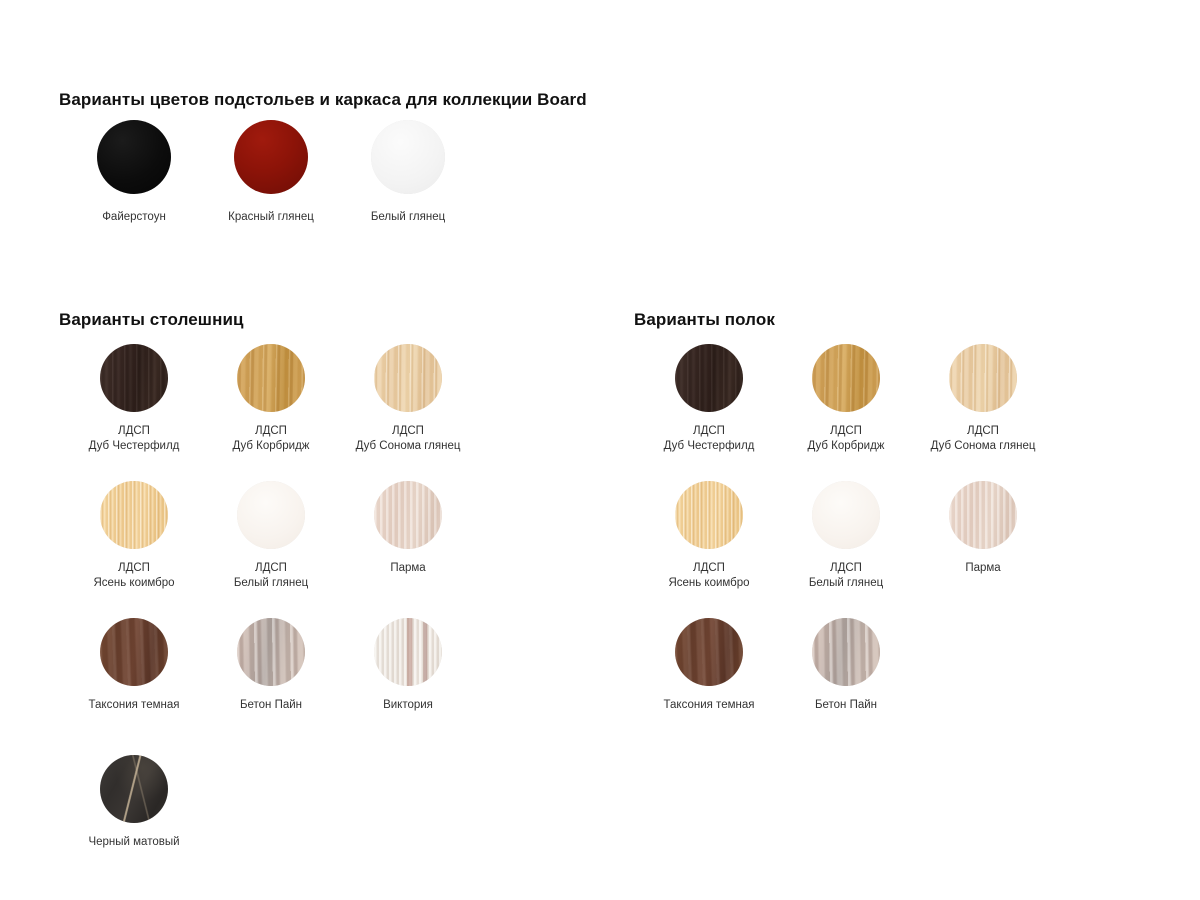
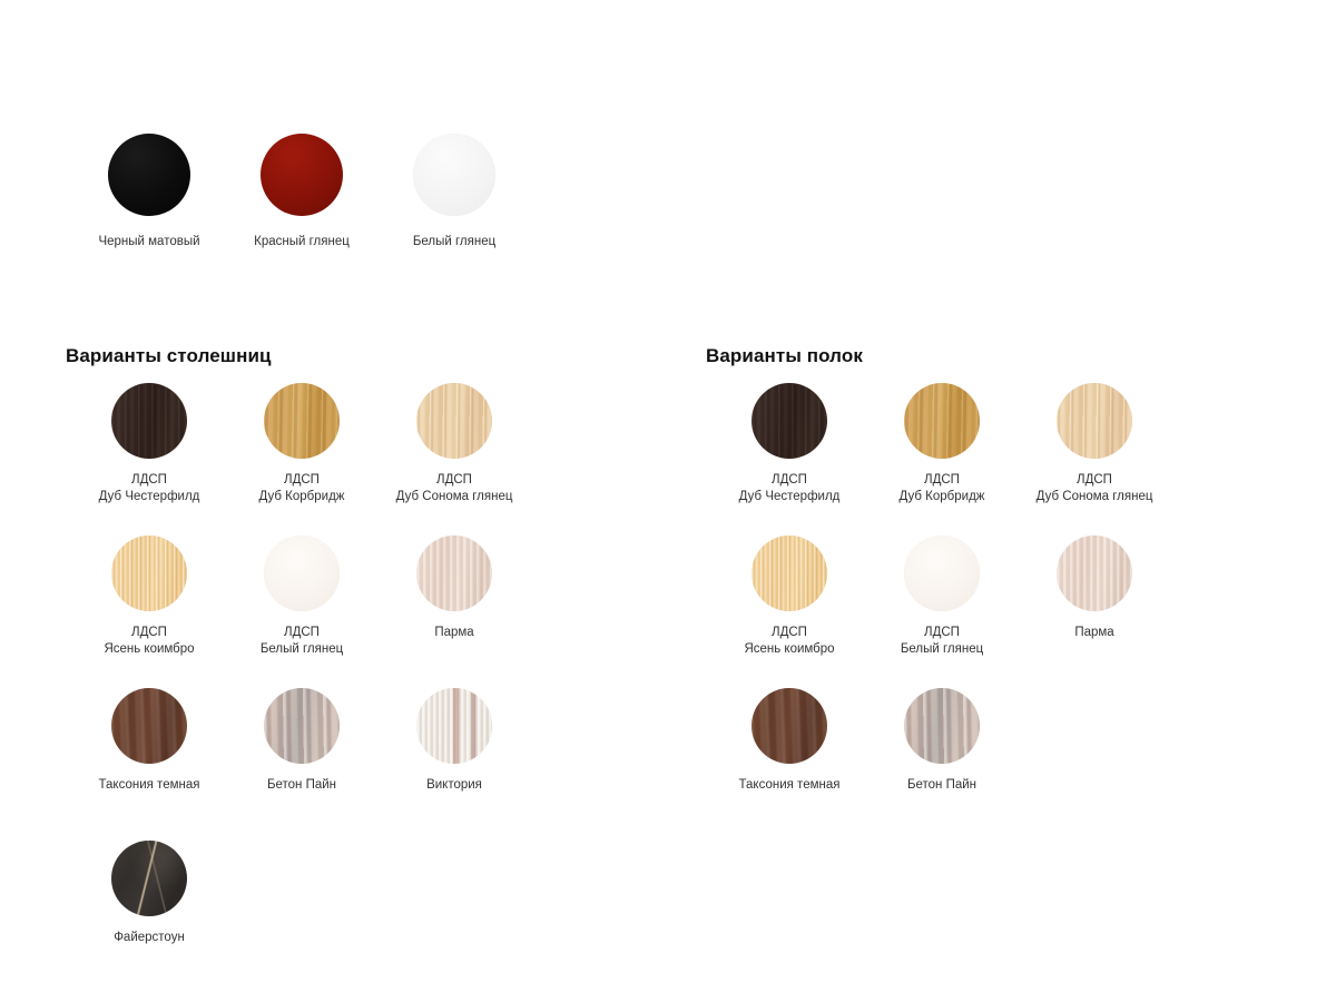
- Варианты цветов подстольев и каркаса для коллекции Board
- Файерстоун
+ Черный матовый
  Красный глянец
  Белый глянец
  Варианты столешниц
  ЛДСП
  Дуб Честерфилд
  ЛДСП
  Дуб Корбридж
  ЛДСП
  Дуб Сонома глянец
  ЛДСП
  Ясень коимбро
  ЛДСП
  Белый глянец
  Парма
  Таксония темная
  Бетон Пайн
  Виктория
- Черный матовый
+ Файерстоун
  Варианты полок
  ЛДСП
  Дуб Честерфилд
  ЛДСП
  Дуб Корбридж
  ЛДСП
  Дуб Сонома глянец
  ЛДСП
  Ясень коимбро
  ЛДСП
  Белый глянец
  Парма
  Таксония темная
  Бетон Пайн
